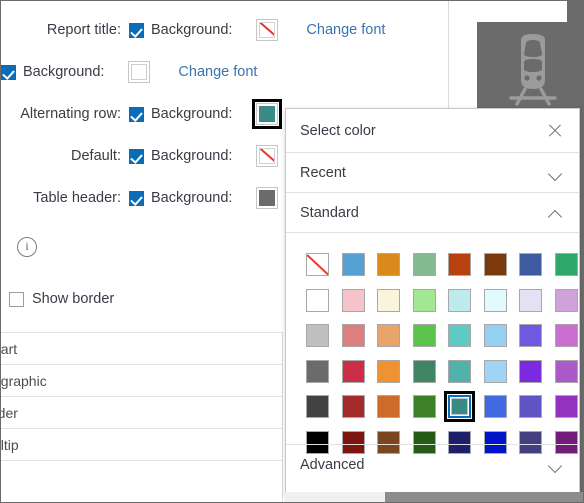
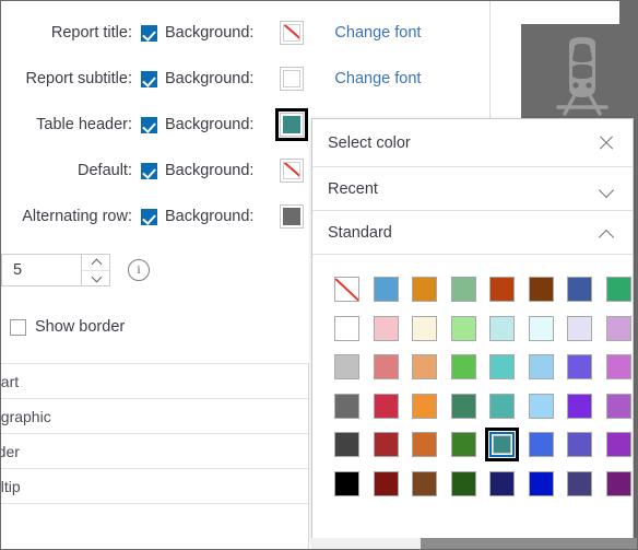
  Report title:
  Background:
  Change font
+ Report subtitle:
  Background:
  Change font
- Alternating row:
+ Table header:
  Background:
  Default:
  Background:
- Table header:
+ Alternating row:
  Background:
+ 5
  Show border
  art
  graphic
  der
  ltip
  Select color
  Recent
  Standard
- Advanced
